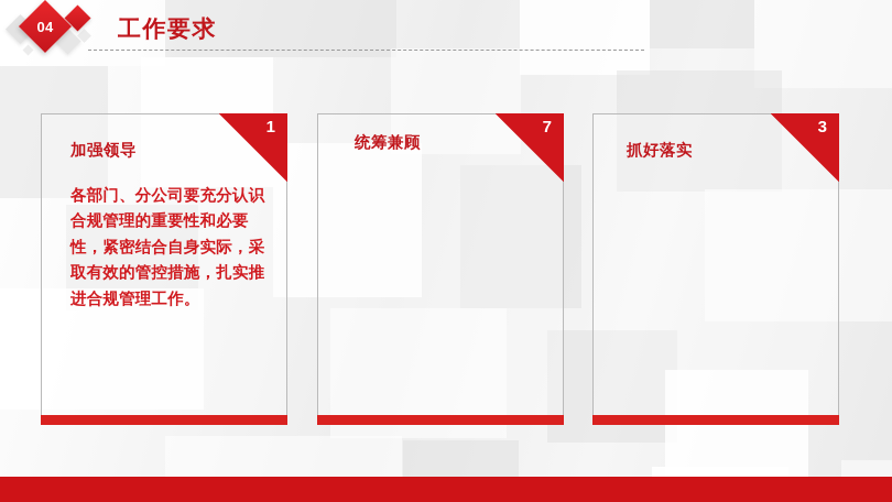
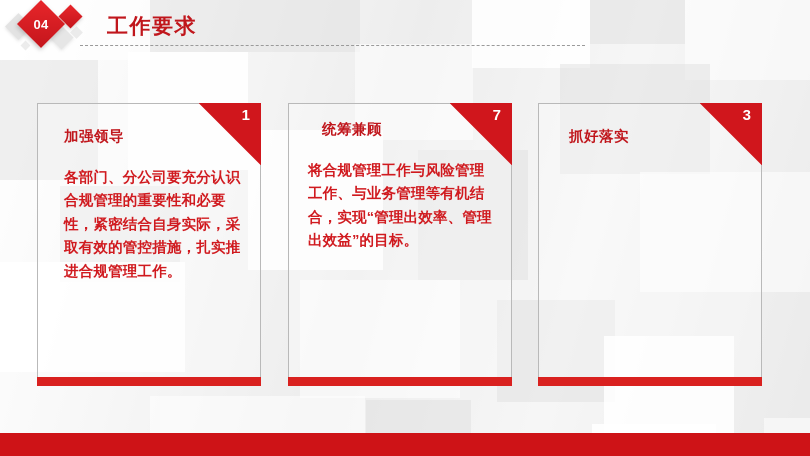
  04
  工作要求
  1
  加强领导
  各部门、分公司要充分认识合规管理的重要性和必要性，紧密结合自身实际，采取有效的管控措施，扎实推进合规管理工作。
  7
  统筹兼顾
+ 将合规管理工作与风险管理工作、与业务管理等有机结合，实现“管理出效率、管理出效益”的目标。
  3
  抓好落实
